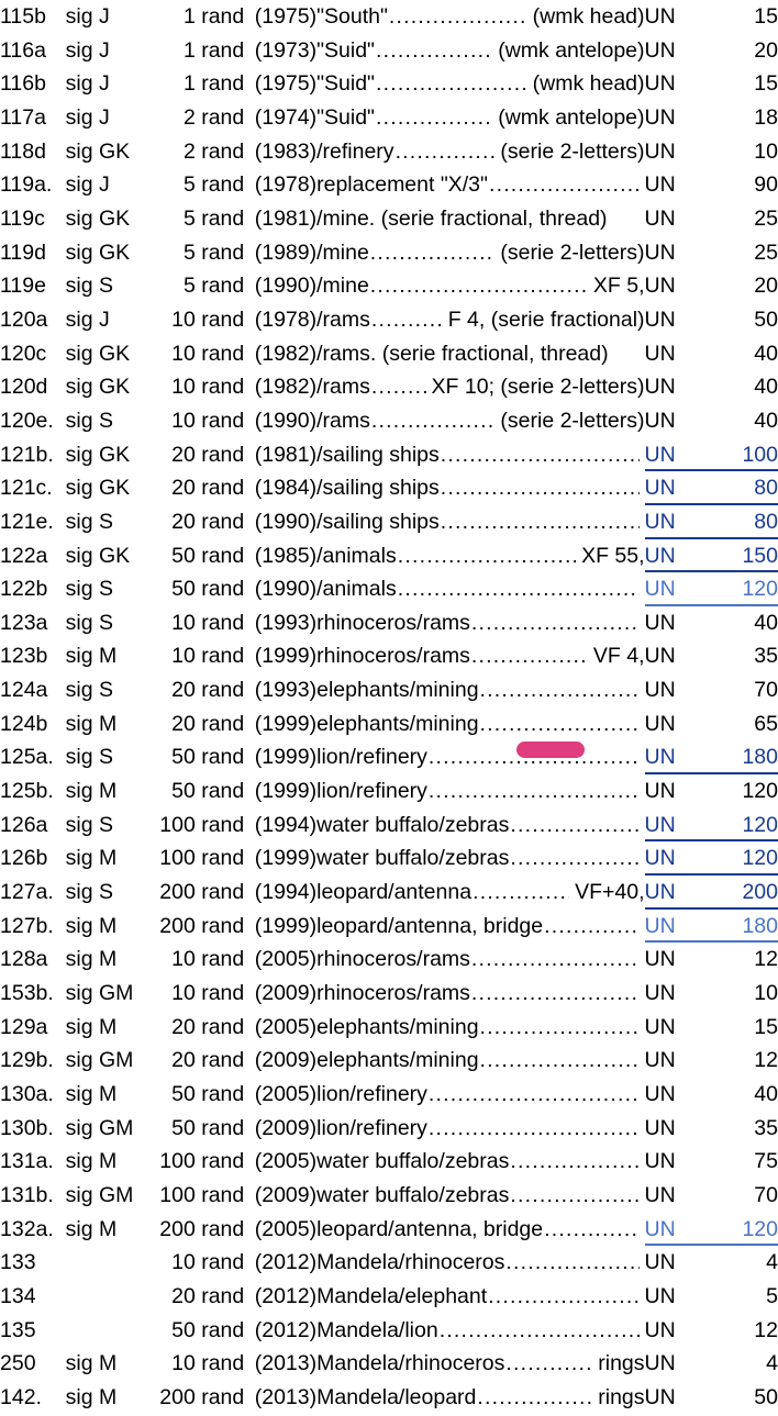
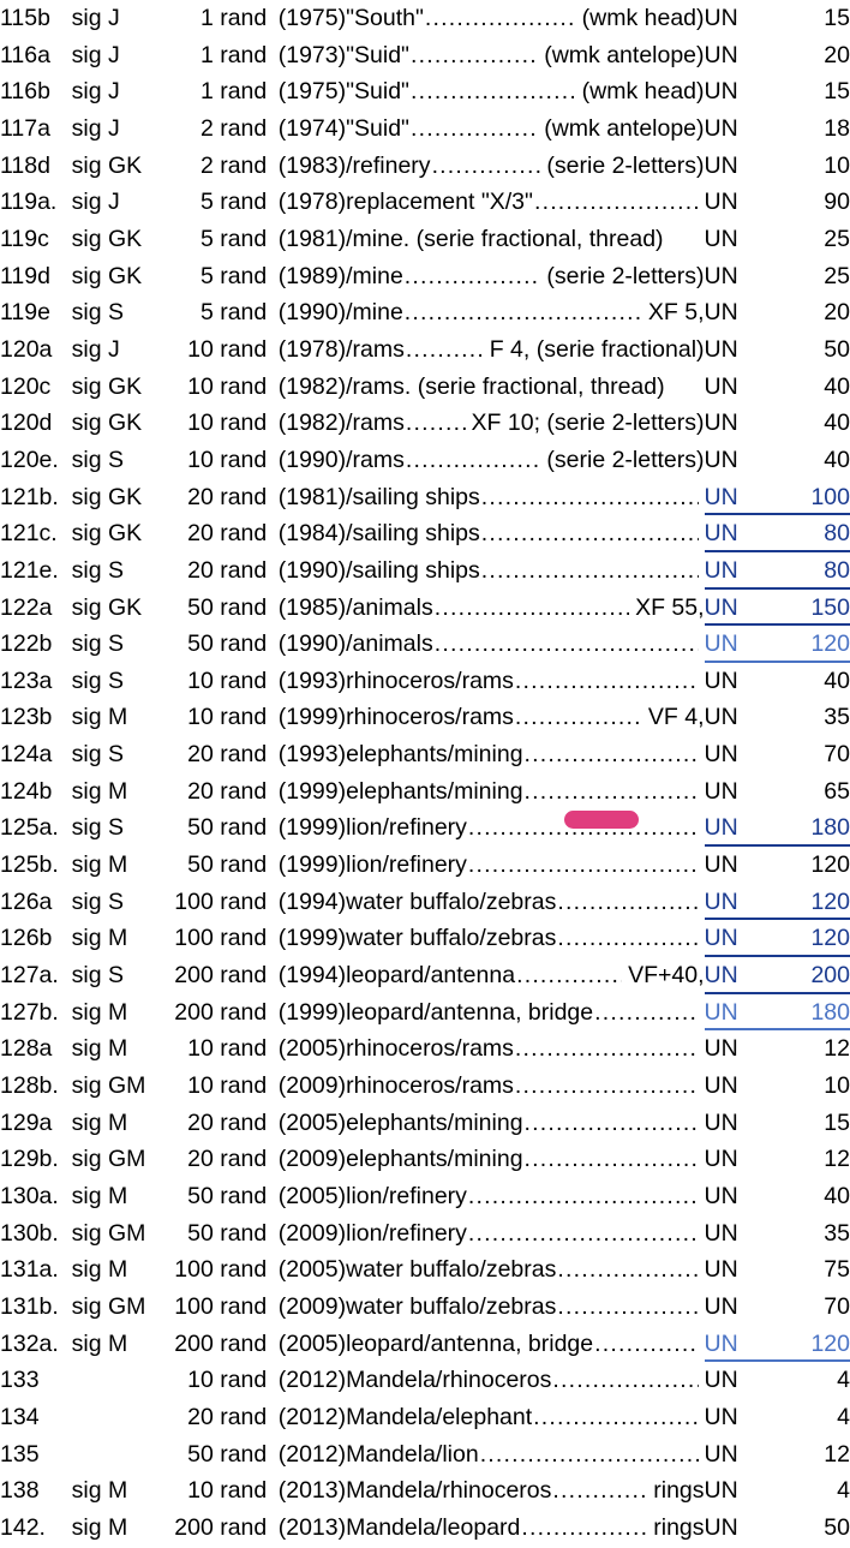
  115b	sig J	1 rand	(1975)	"South" (wmk head)	UN	15
  116a	sig J	1 rand	(1973)	"Suid" (wmk antelope)	UN	20
  116b	sig J	1 rand	(1975)	"Suid" (wmk head)	UN	15
  117a	sig J	2 rand	(1974)	"Suid" (wmk antelope)	UN	18
  118d	sig GK	2 rand	(1983)	/refinery (serie 2-letters)	UN	10
  119a.	sig J	5 rand	(1978)	replacement "X/3"	UN	90
  119c	sig GK	5 rand	(1981)	/mine. (serie fractional, thread)	UN	25
  119d	sig GK	5 rand	(1989)	/mine (serie 2-letters)	UN	25
  119e	sig S	5 rand	(1990)	/mine XF 5,	UN	20
  120a	sig J	10 rand	(1978)	/rams F 4, (serie fractional)	UN	50
  120c	sig GK	10 rand	(1982)	/rams. (serie fractional, thread)	UN	40
  120d	sig GK	10 rand	(1982)	/rams XF 10; (serie 2-letters)	UN	40
  120e.	sig S	10 rand	(1990)	/rams (serie 2-letters)	UN	40
  121b.	sig GK	20 rand	(1981)	/sailing ships	UN	100
  121c.	sig GK	20 rand	(1984)	/sailing ships	UN	80
  121e.	sig S	20 rand	(1990)	/sailing ships	UN	80
  122a	sig GK	50 rand	(1985)	/animals XF 55,	UN	150
  122b	sig S	50 rand	(1990)	/animals	UN	120
  123a	sig S	10 rand	(1993)	rhinoceros/rams	UN	40
  123b	sig M	10 rand	(1999)	rhinoceros/rams VF 4,	UN	35
  124a	sig S	20 rand	(1993)	elephants/mining	UN	70
  124b	sig M	20 rand	(1999)	elephants/mining	UN	65
  125a.	sig S	50 rand	(1999)	lion/refinery	UN	180
  125b.	sig M	50 rand	(1999)	lion/refinery	UN	120
  126a	sig S	100 rand	(1994)	water buffalo/zebras	UN	120
  126b	sig M	100 rand	(1999)	water buffalo/zebras	UN	120
  127a.	sig S	200 rand	(1994)	leopard/antenna VF+40,	UN	200
  127b.	sig M	200 rand	(1999)	leopard/antenna, bridge	UN	180
  128a	sig M	10 rand	(2005)	rhinoceros/rams	UN	12
- 153b.	sig GM	10 rand	(2009)	rhinoceros/rams	UN	10
+ 128b.	sig GM	10 rand	(2009)	rhinoceros/rams	UN	10
  129a	sig M	20 rand	(2005)	elephants/mining	UN	15
  129b.	sig GM	20 rand	(2009)	elephants/mining	UN	12
  130a.	sig M	50 rand	(2005)	lion/refinery	UN	40
  130b.	sig GM	50 rand	(2009)	lion/refinery	UN	35
  131a.	sig M	100 rand	(2005)	water buffalo/zebras	UN	75
  131b.	sig GM	100 rand	(2009)	water buffalo/zebras	UN	70
  132a.	sig M	200 rand	(2005)	leopard/antenna, bridge	UN	120
  133		10 rand	(2012)	Mandela/rhinoceros	UN	4
- 134		20 rand	(2012)	Mandela/elephant	UN	5
+ 134		20 rand	(2012)	Mandela/elephant	UN	4
  135		50 rand	(2012)	Mandela/lion	UN	12
- 250	sig M	10 rand	(2013)	Mandela/rhinoceros rings	UN	4
+ 138	sig M	10 rand	(2013)	Mandela/rhinoceros rings	UN	4
  142.	sig M	200 rand	(2013)	Mandela/leopard rings	UN	50
